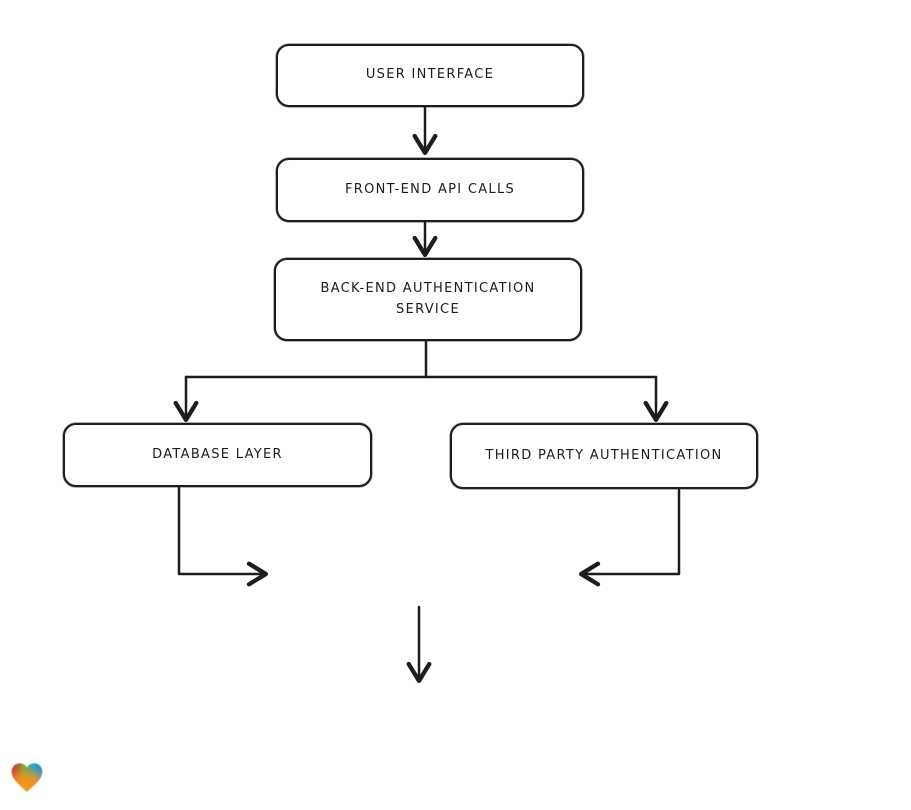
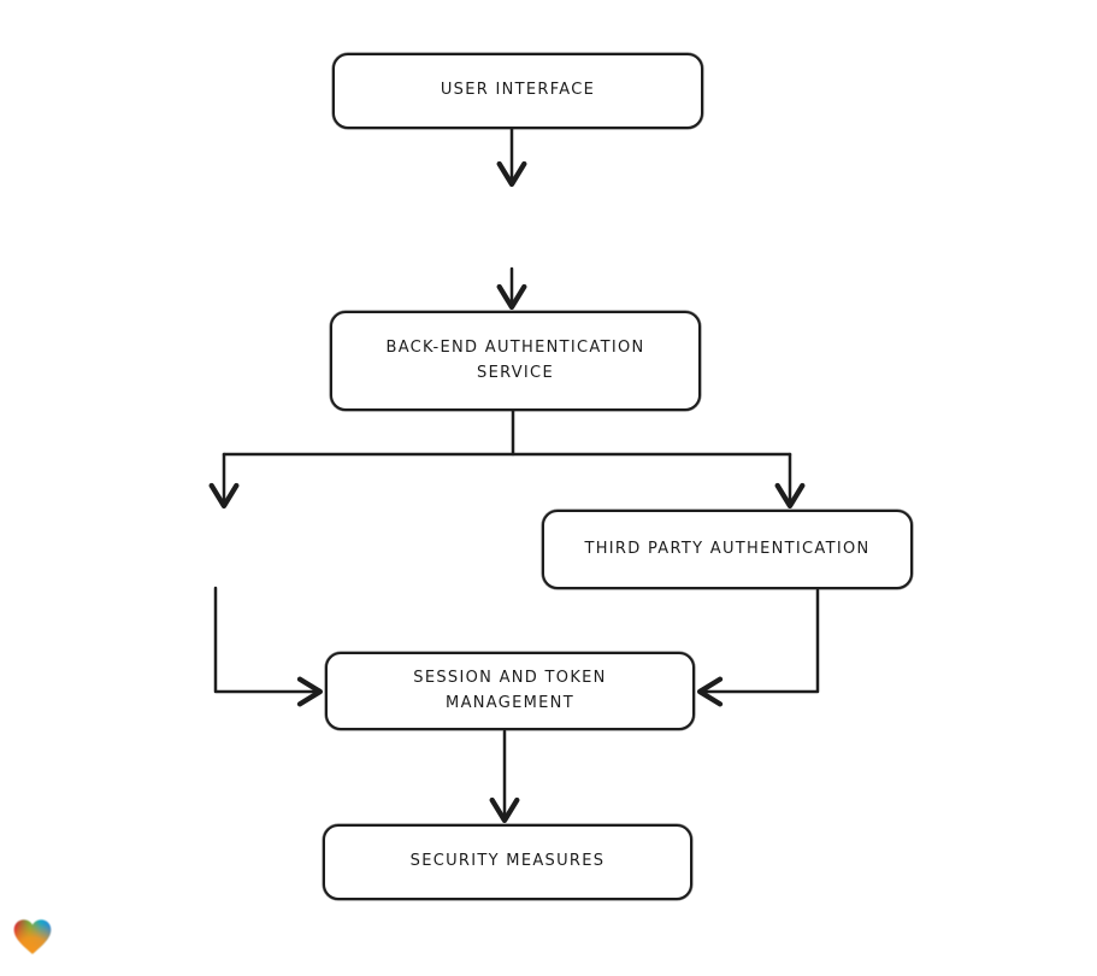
  USER INTERFACE
- FRONT-END API CALLS
  BACK-END AUTHENTICATION
  SERVICE
- DATABASE LAYER
  THIRD PARTY AUTHENTICATION
+ SESSION AND TOKEN
+ MANAGEMENT
+ SECURITY MEASURES
